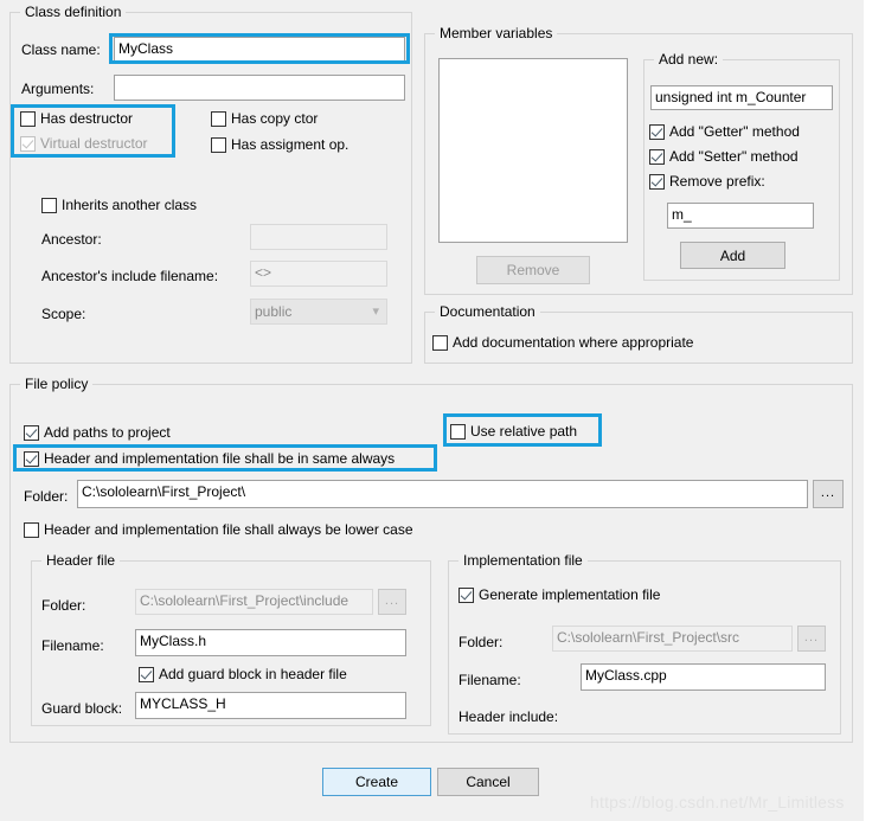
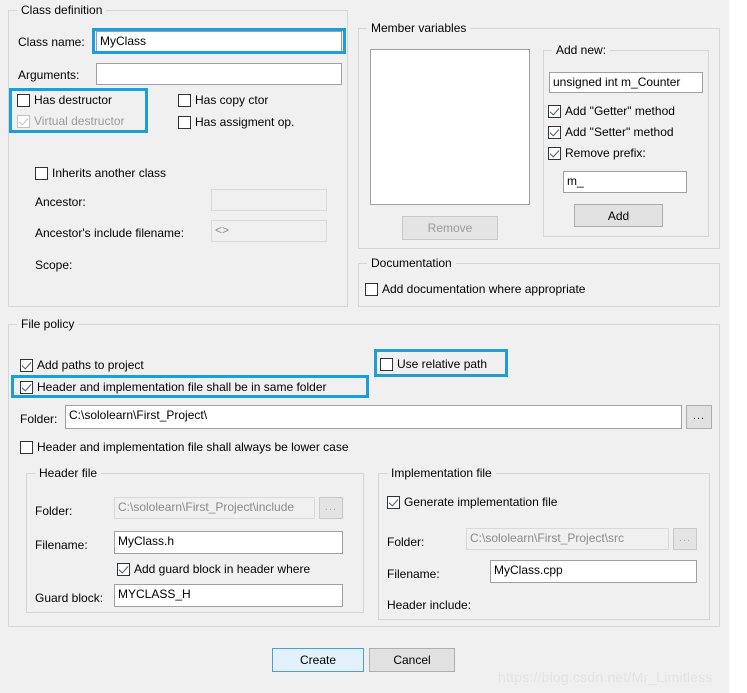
  Class definition
  Class name:
  MyClass
  Arguments:
  Has destructor
  Virtual destructor
  Has copy ctor
  Has assigment op.
  Inherits another class
  Ancestor:
  Ancestor's include filename:
  <>
  Scope:
- public
- ▾
  Member variables
  Remove
  Add new:
  unsigned int m_Counter
  Add "Getter" method
  Add "Setter" method
  Remove prefix:
  m_
  Add
  Documentation
  Add documentation where appropriate
  File policy
  Add paths to project
  Use relative path
- Header and implementation file shall be in same always
+ Header and implementation file shall be in same folder
  Folder:
  C:\sololearn\First_Project\
  ...
  Header and implementation file shall always be lower case
  Header file
  Folder:
  C:\sololearn\First_Project\include
  ...
  Filename:
  MyClass.h
- Add guard block in header file
+ Add guard block in header where
  Guard block:
  MYCLASS_H
  Implementation file
  Generate implementation file
  Folder:
  C:\sololearn\First_Project\src
  ...
  Filename:
  MyClass.cpp
  Header include:
  Create
  Cancel
